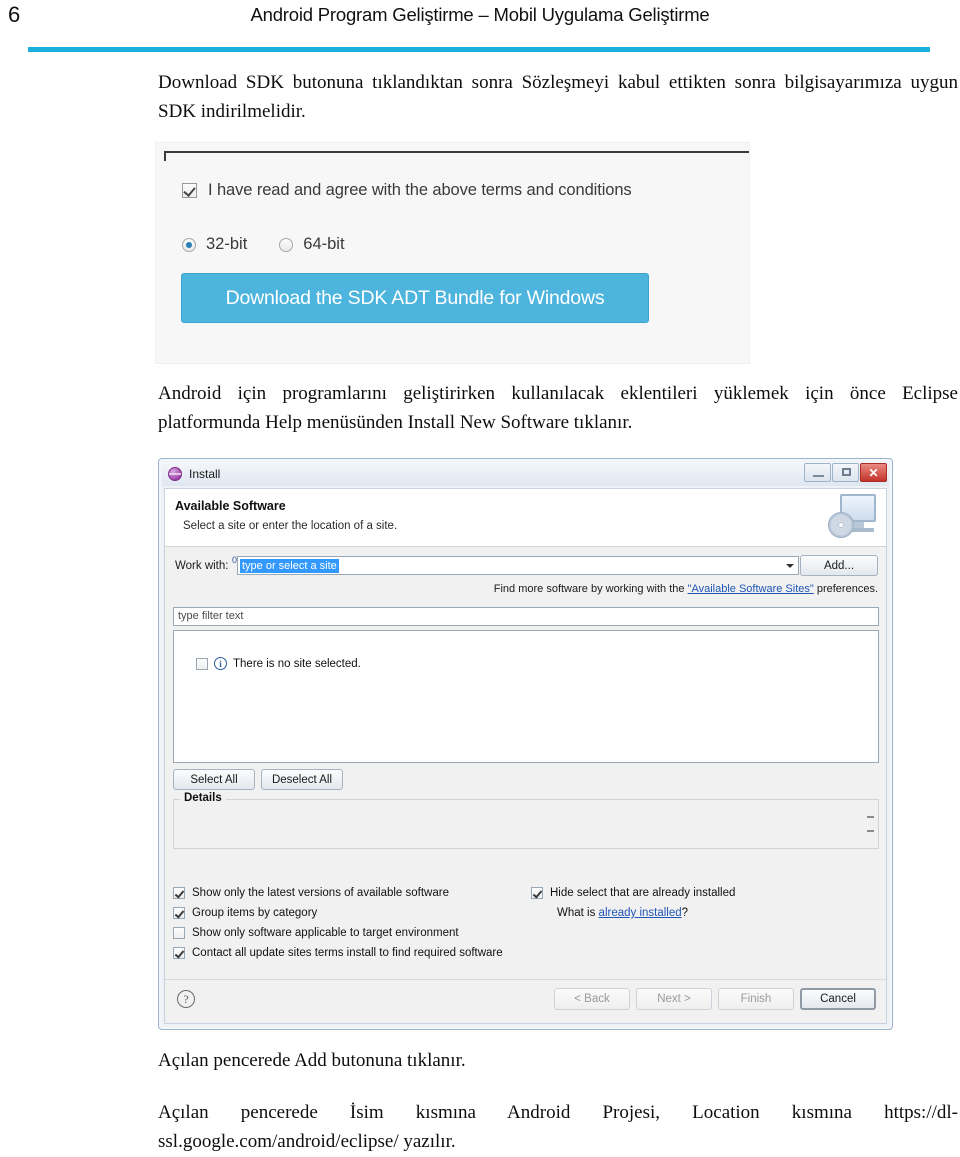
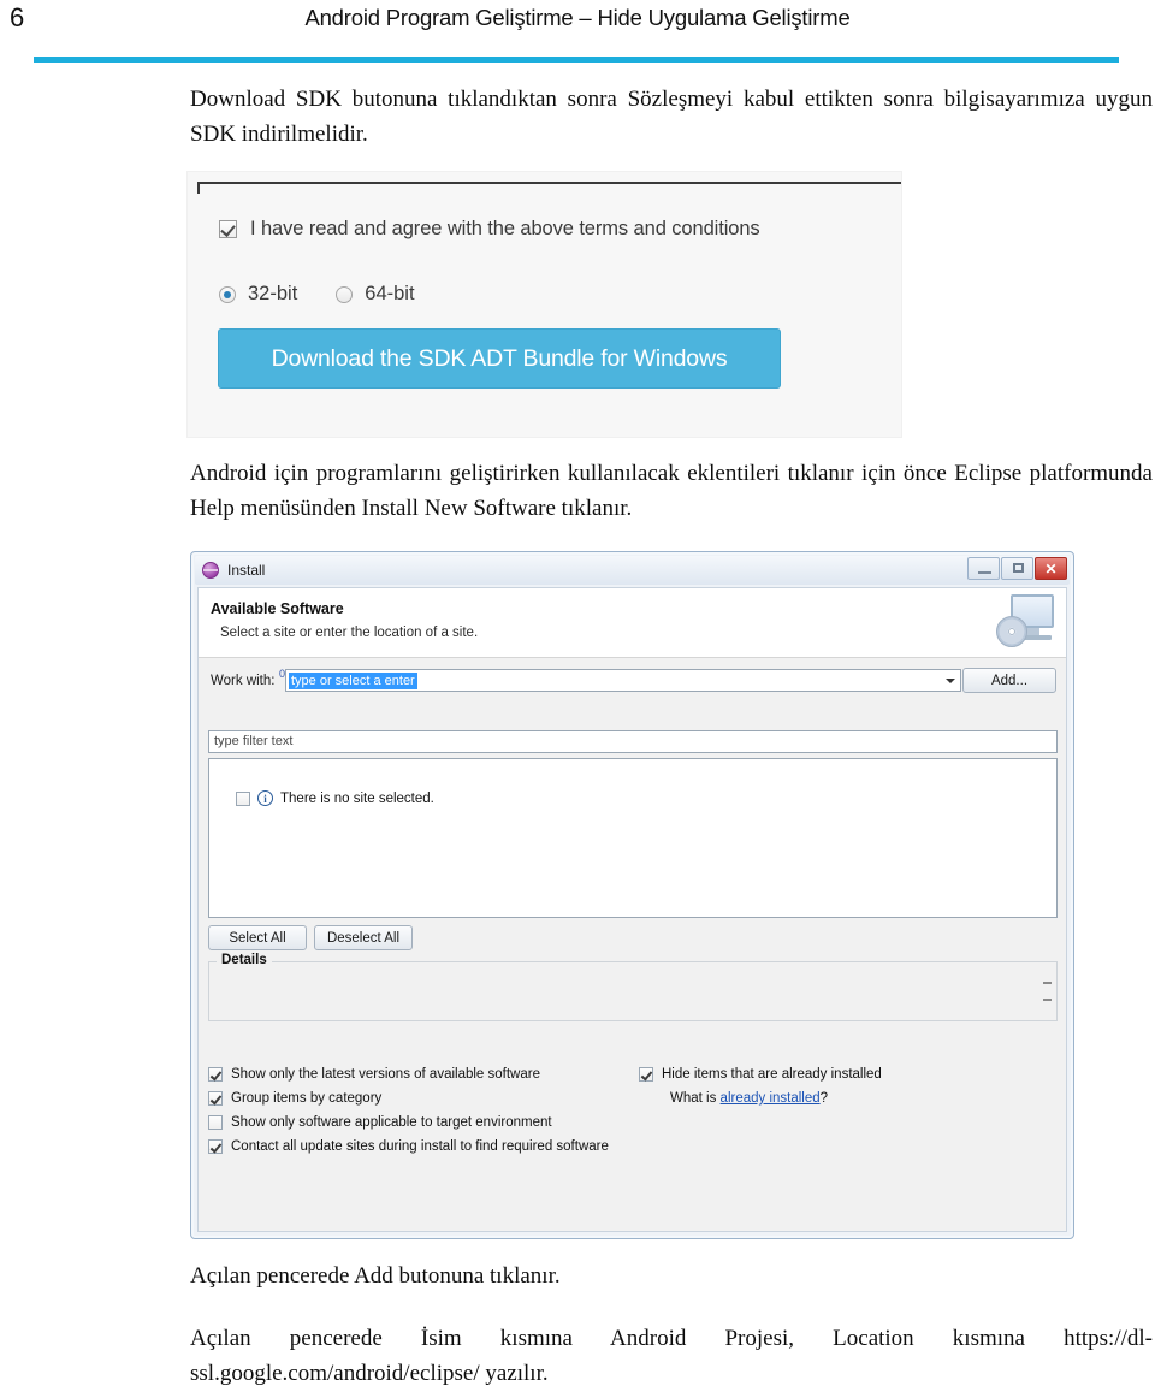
  6
- Android Program Geliştirme – Mobil Uygulama Geliştirme
+ Android Program Geliştirme – Hide Uygulama Geliştirme
  Download SDK butonuna tıklandıktan sonra Sözleşmeyi kabul ettikten sonra bilgisayarımıza uygun SDK indirilmelidir.
  I have read and agree with the above terms and conditions
  32-bit
  64-bit
  Download the SDK ADT Bundle for Windows
- Android için programlarını geliştirirken kullanılacak eklentileri yüklemek için önce Eclipse platformunda Help menüsünden Install New Software tıklanır.
+ Android için programlarını geliştirirken kullanılacak eklentileri tıklanır için önce Eclipse platformunda Help menüsünden Install New Software tıklanır.
  Install
  ✕
  Available Software
  Select a site or enter the location of a site.
  Work with:
  0
- type or select a site
+ type or select a enter
  Add...
- Find more software by working with the "Available Software Sites" preferences.
  type filter text
  i
  There is no site selected.
  Select All
  Deselect All
  Details
  Show only the latest versions of available software
  Group items by category
  Show only software applicable to target environment
- Contact all update sites terms install to find required software
+ Contact all update sites during install to find required software
- Hide select that are already installed
+ Hide items that are already installed
  What is already installed?
- ?
- < Back
- Next >
- Finish
- Cancel
  Açılan pencerede Add butonuna tıklanır.
  Açılan pencerede İsim kısmına Android Projesi, Location kısmına https://dl-ssl.google.com/android/eclipse/ yazılır.
